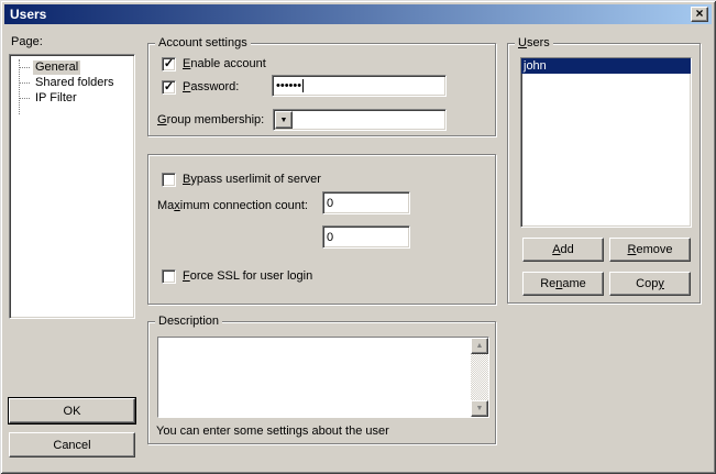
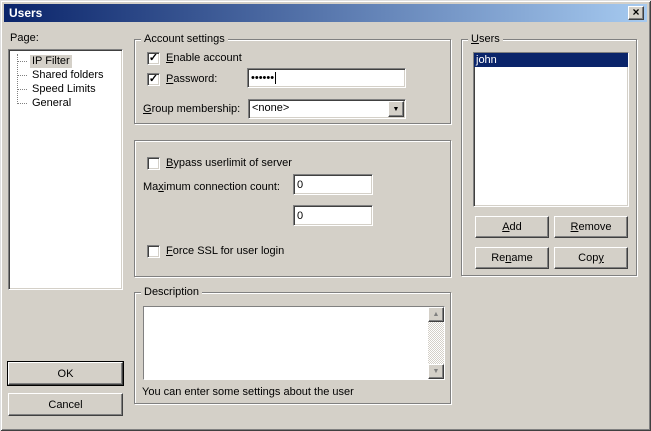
  Users
  ×
  Page:
- General
+ IP Filter
  Shared folders
+ Speed Limits
- IP Filter
+ General
  OK
  Cancel
  Account settings
  ✓
  Enable account
  ✓
  Password:
  ••••••
  Group membership:
+ <none>
  Bypass userlimit of server
  Maximum connection count:
  0
  0
  Force SSL for user login
  Description
  You can enter some settings about the user
  Users
  john
  A
  dd
  R
  emove
  Re
  n
  ame
  Cop
  y
